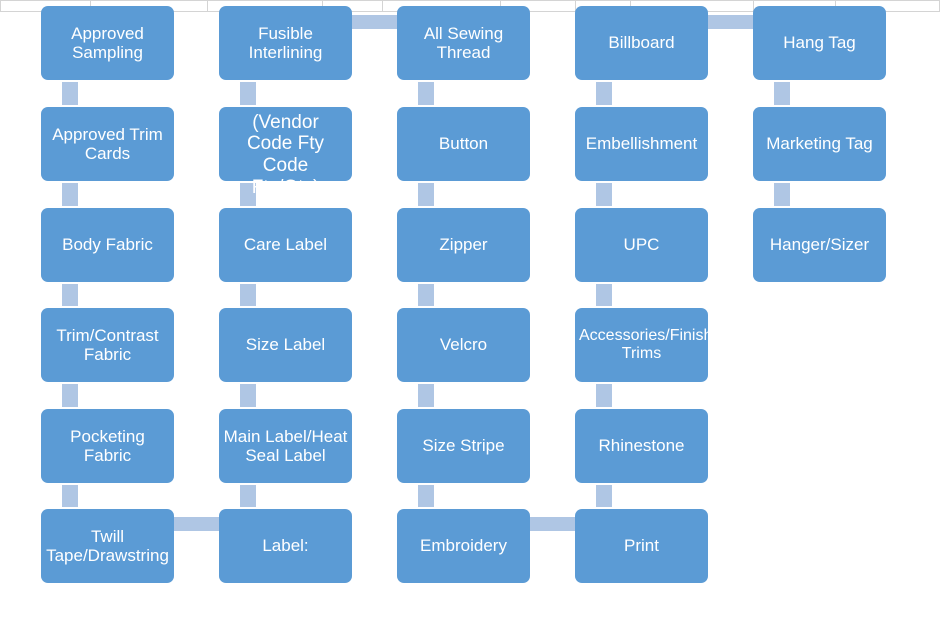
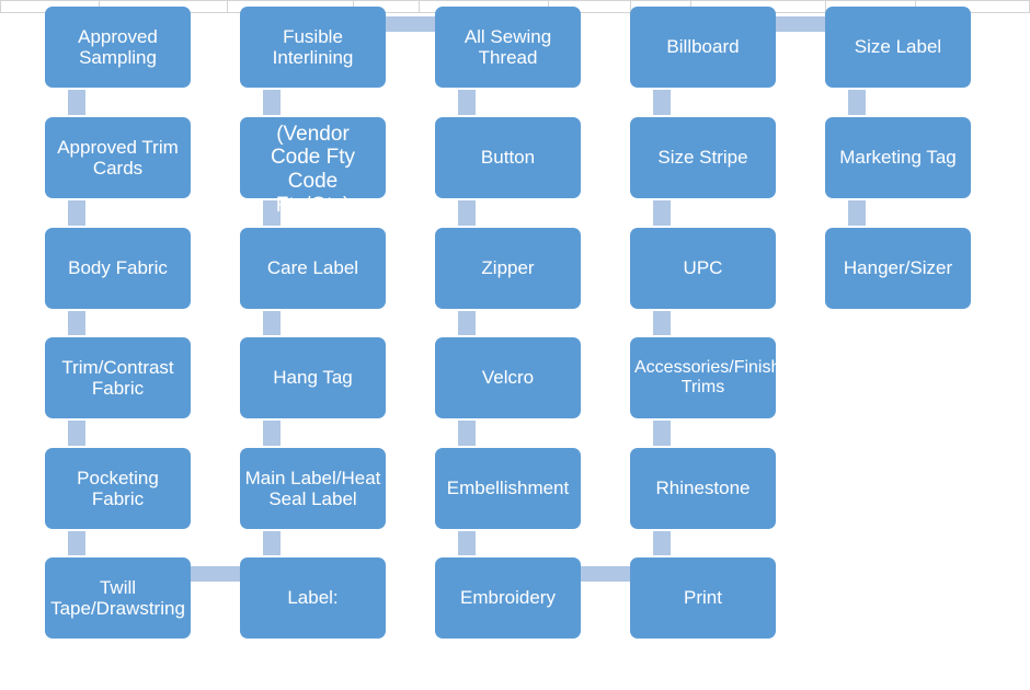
  Approved Sampling
  Approved Trim Cards
  Body Fabric
  Trim/Contrast Fabric
  Pocketing Fabric
  Twill Tape/Drawstring
  Fusible Interlining
  Label (Vendor Code Fty Code Fty/Qty)
  Care Label
- Size Label
+ Hang Tag
  Main Label/Heat Seal Label
  Label:
  All Sewing Thread
  Button
  Zipper
  Velcro
- Size Stripe
+ Embellishment
  Embroidery
  Billboard
- Embellishment
+ Size Stripe
  UPC
  Accessories/Finishing Trims
  Rhinestone
  Print
- Hang Tag
+ Size Label
  Marketing Tag
  Hanger/Sizer
